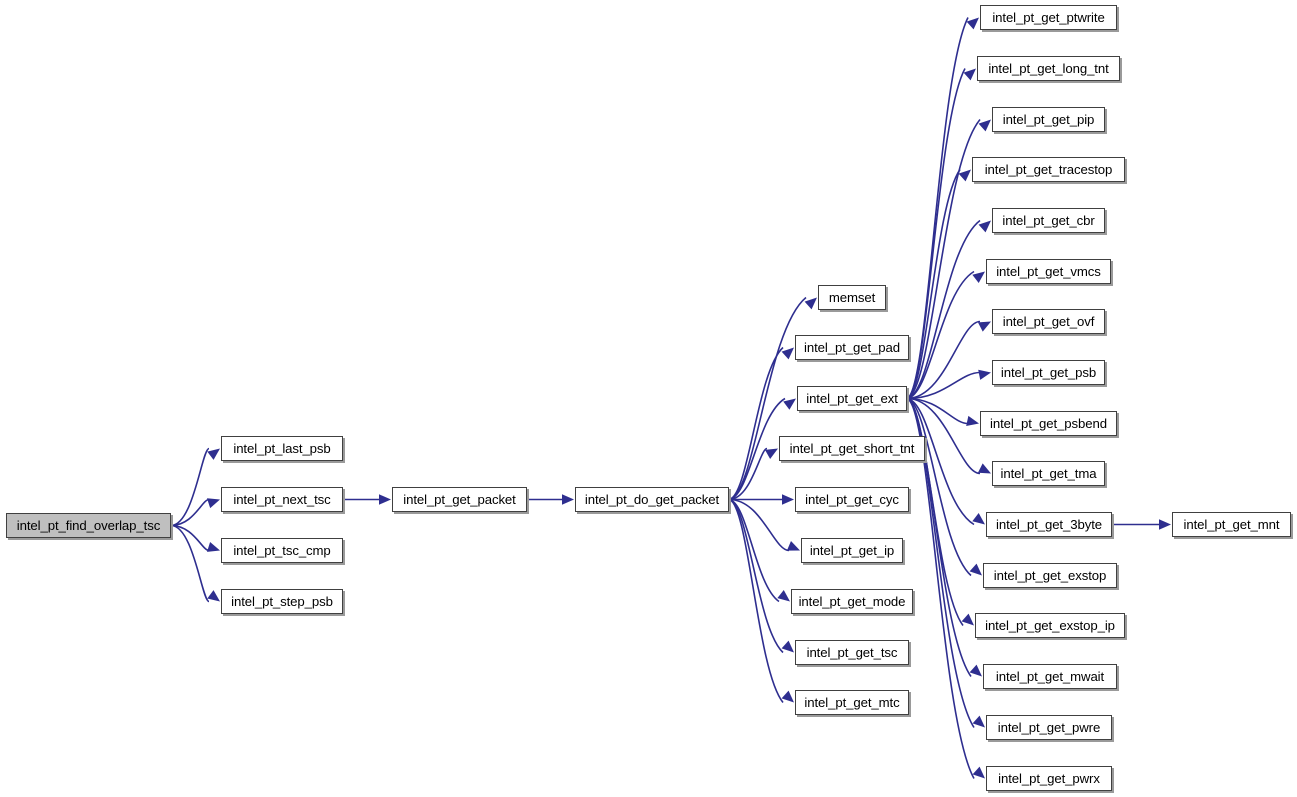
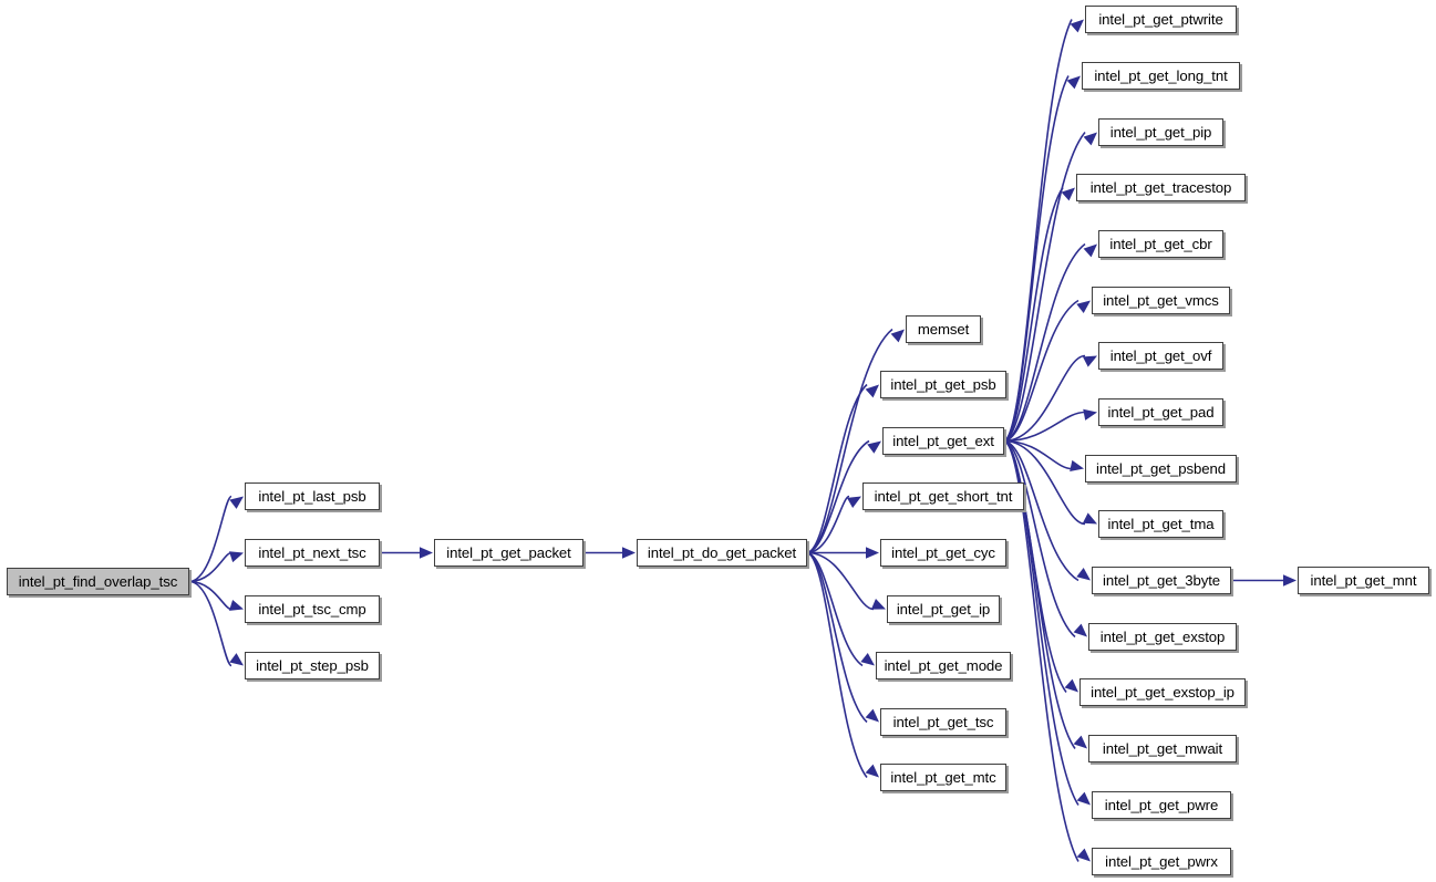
  intel_pt_find_overlap_tsc
  intel_pt_last_psb
  intel_pt_next_tsc
  intel_pt_tsc_cmp
  intel_pt_step_psb
  intel_pt_get_packet
  intel_pt_do_get_packet
  memset
- intel_pt_get_pad
+ intel_pt_get_psb
  intel_pt_get_ext
  intel_pt_get_short_tnt
  intel_pt_get_cyc
  intel_pt_get_ip
  intel_pt_get_mode
  intel_pt_get_tsc
  intel_pt_get_mtc
  intel_pt_get_ptwrite
  intel_pt_get_long_tnt
  intel_pt_get_pip
  intel_pt_get_tracestop
  intel_pt_get_cbr
  intel_pt_get_vmcs
  intel_pt_get_ovf
- intel_pt_get_psb
+ intel_pt_get_pad
  intel_pt_get_psbend
  intel_pt_get_tma
  intel_pt_get_3byte
  intel_pt_get_exstop
  intel_pt_get_exstop_ip
  intel_pt_get_mwait
  intel_pt_get_pwre
  intel_pt_get_pwrx
  intel_pt_get_mnt
